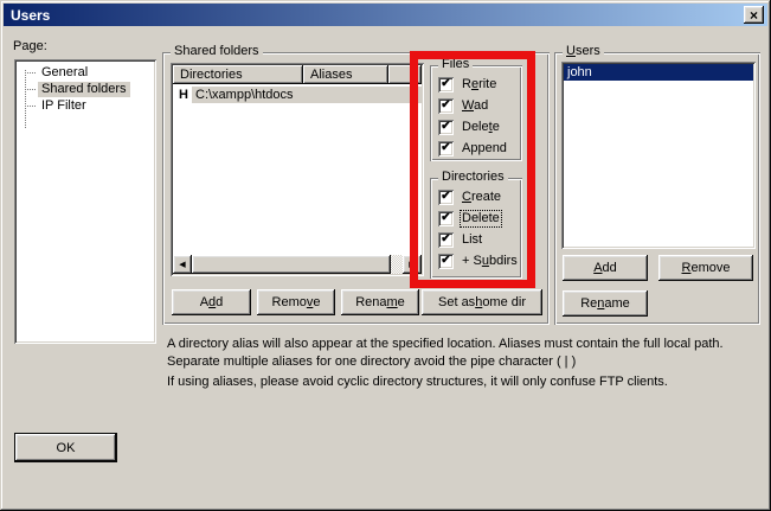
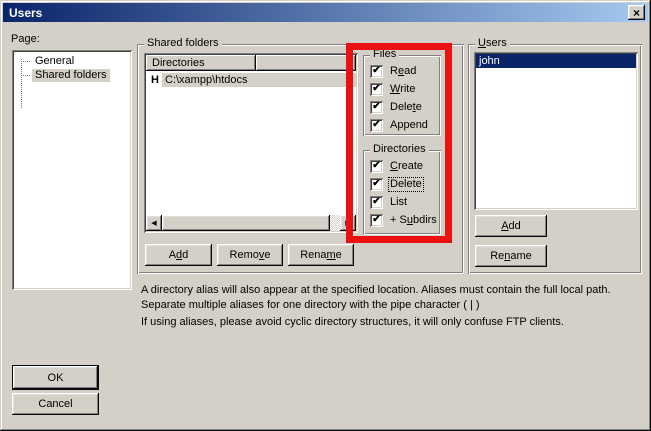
  Users
  ×
  Page:
  General
  Shared folders
- IP Filter
  Shared folders
  Directories
- Aliases
  H
  C:\xampp\htdocs
  Files
  ✔
- Rerite
+ Read
  ✔
- Wad
+ Write
  ✔
  Delete
  ✔
  Append
  Directories
  ✔
  Create
  ✔
  Delete
  ✔
  List
  ✔
  + Subdirs
  A
  d
  d
  Remo
  v
  e
  Rena
  m
  e
- Set as
- h
- ome dir
  Users
  john
  A
  dd
- R
- emove
  Re
  n
  ame
- A directory alias will also appear at the specified location. Aliases must contain the full local path. Separate multiple aliases for one directory avoid the pipe character ( | )
+ A directory alias will also appear at the specified location. Aliases must contain the full local path. Separate multiple aliases for one directory with the pipe character ( | )
  If using aliases, please avoid cyclic directory structures, it will only confuse FTP clients.
  OK
+ Cancel
